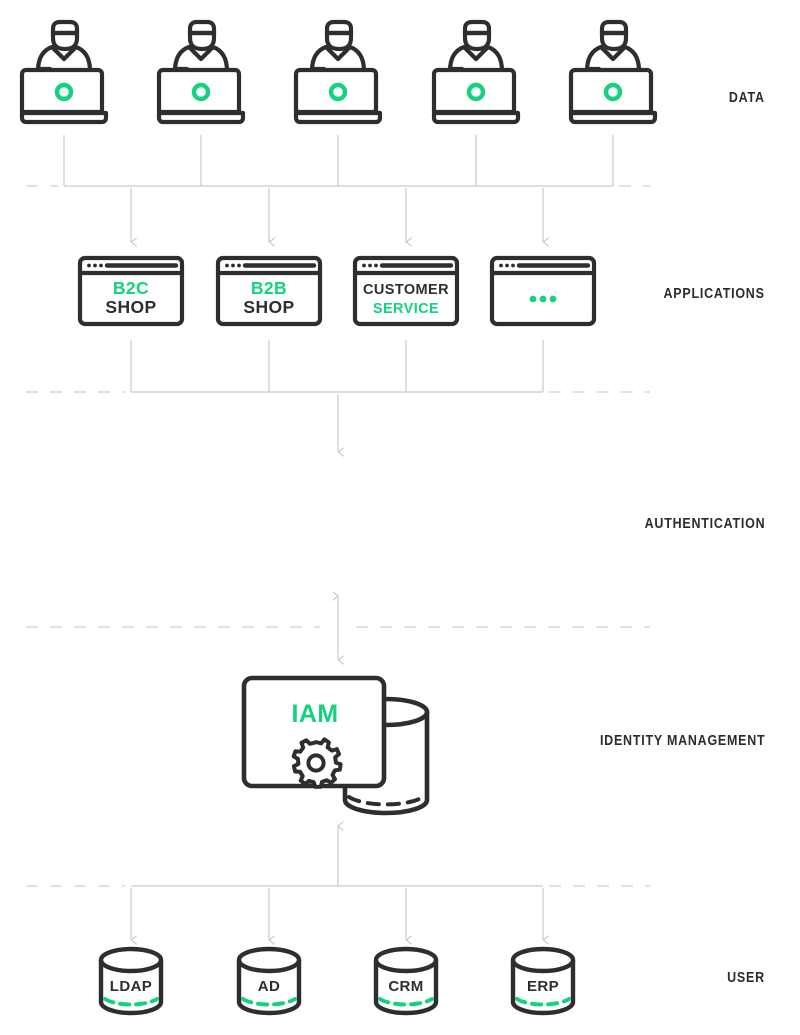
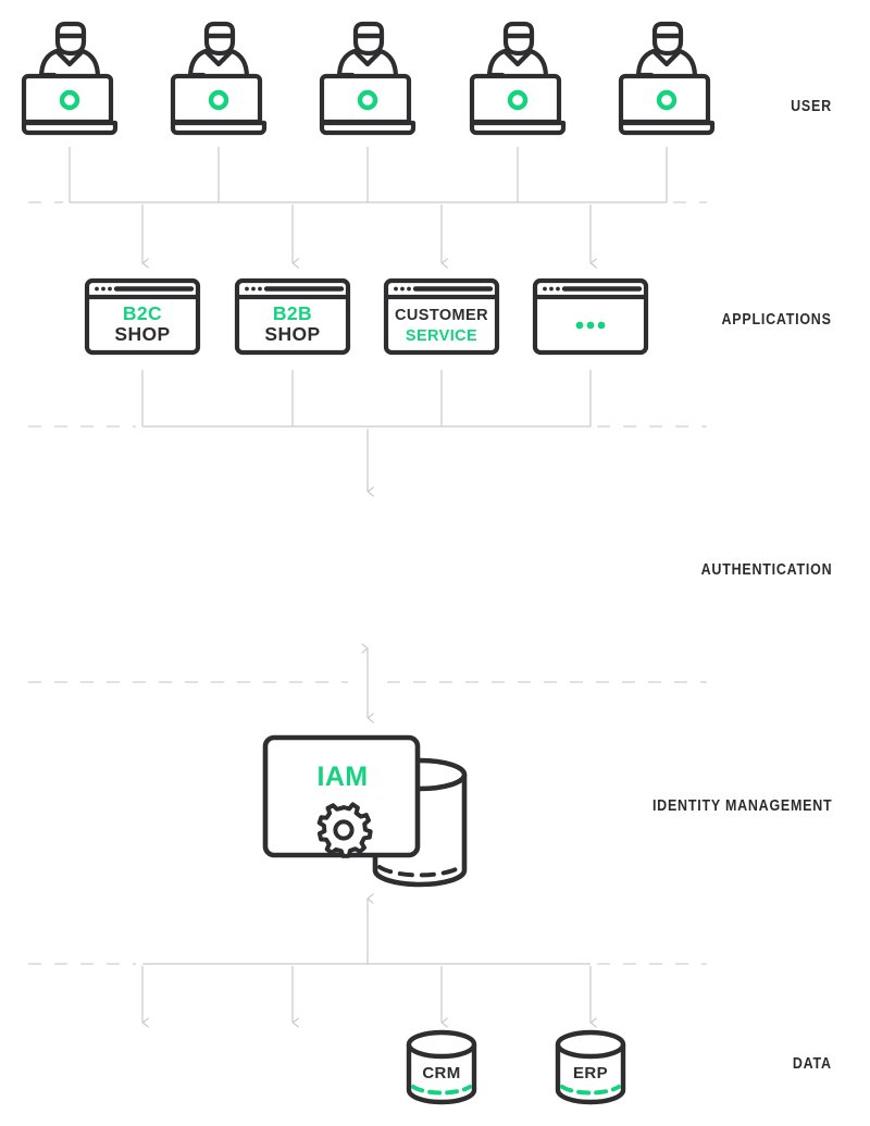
  B2C
  SHOP
  B2B
  SHOP
  CUSTOMER
  SERVICE
  IAM
- LDAP
- AD
  CRM
  ERP
- DATA
+ USER
  APPLICATIONS
  AUTHENTICATION
  IDENTITY MANAGEMENT
- USER
+ DATA
